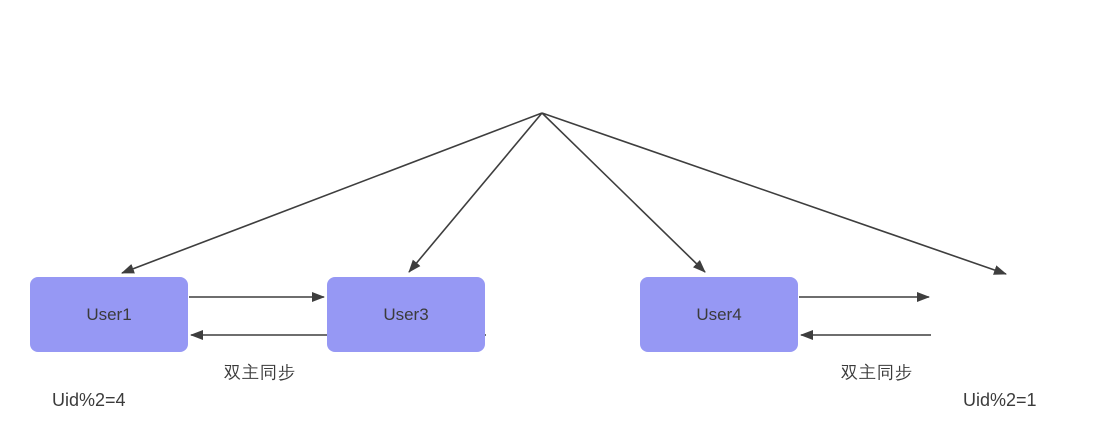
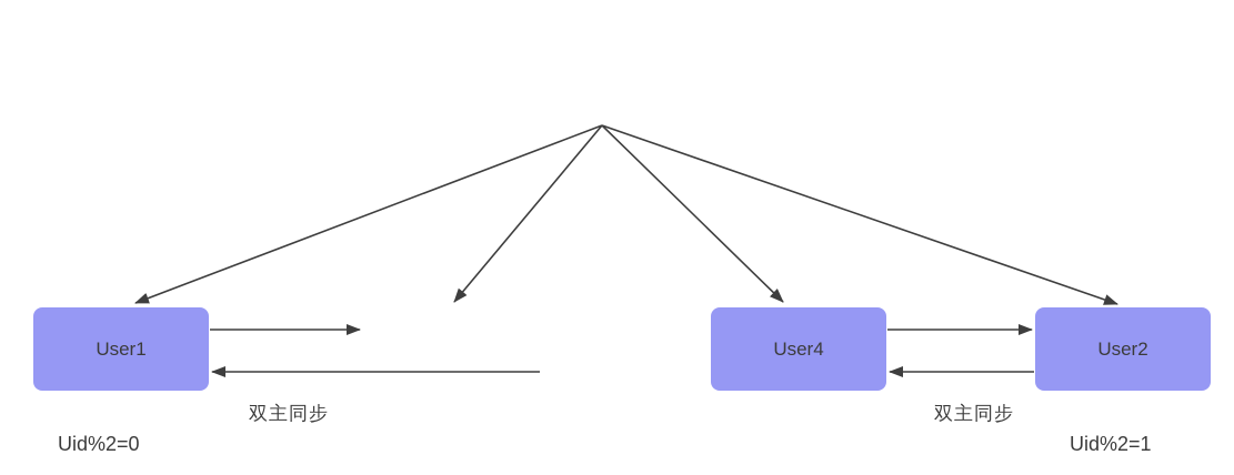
  User1
- User3
  User4
+ User2
  双主同步
  双主同步
- Uid%2=4
+ Uid%2=0
  Uid%2=1
